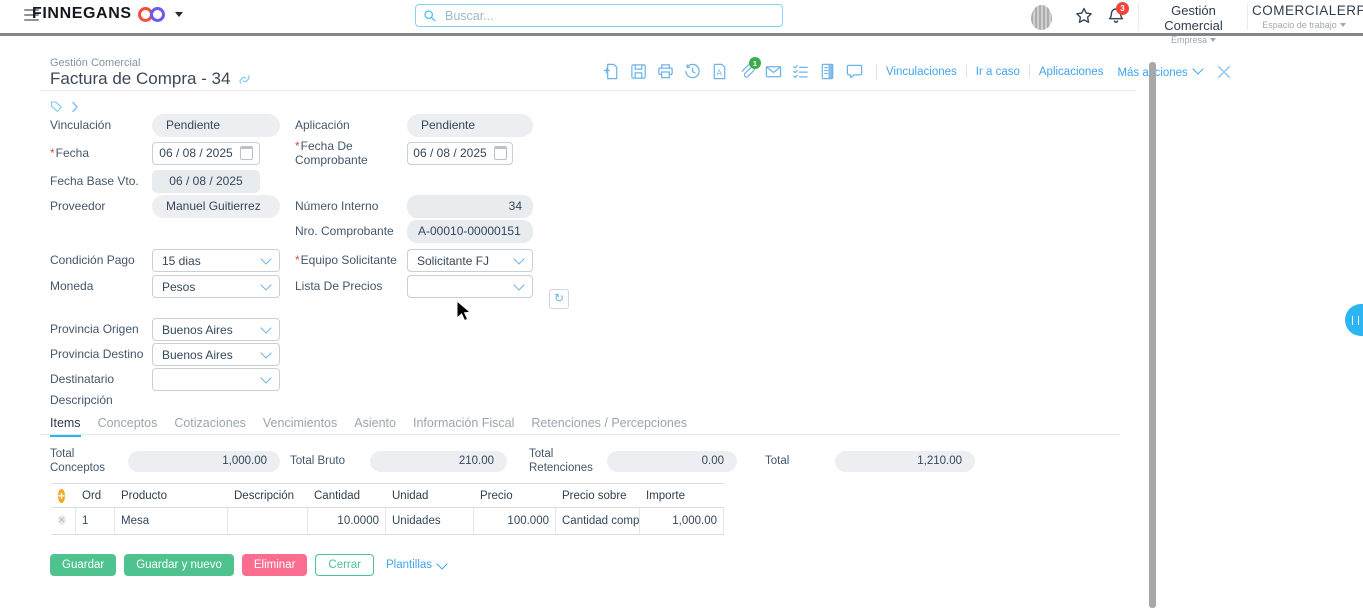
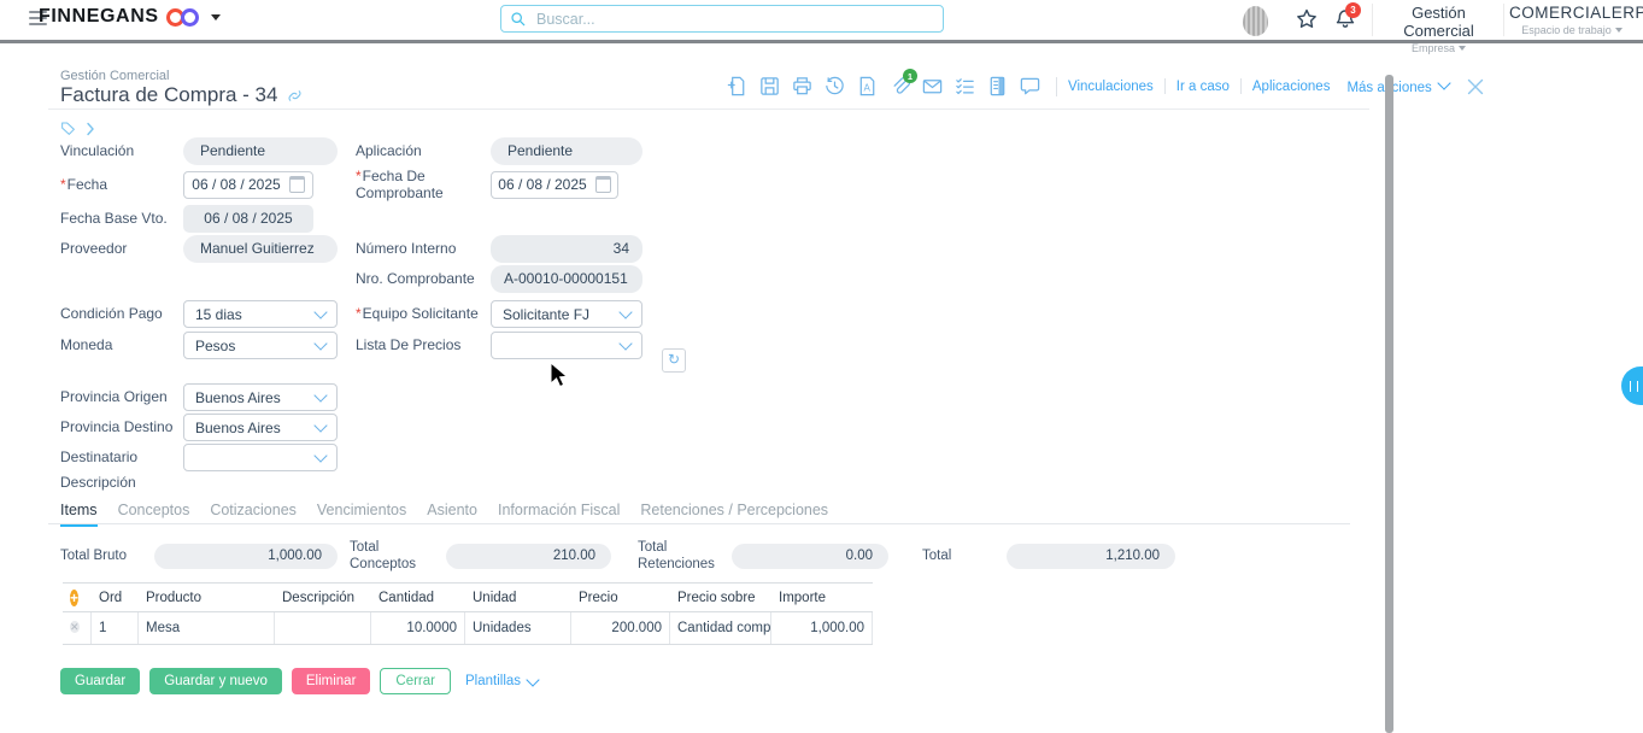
  FINNEGANS
  Buscar...
  3
  Gestión Comercial
  Empresa
  COMERCIALERP
  Espacio de trabajo
  Gestión Comercial
  Factura de Compra - 34
  A
  1
  Vinculaciones
  Ir a caso
  Aplicaciones
  Más aciones
  Vinculación
  Pendiente
  Aplicación
  Pendiente
  *Fecha
  06 / 08 / 2025
  *Fecha De Comprobante
  06 / 08 / 2025
  Fecha Base Vto.
  06 / 08 / 2025
  Proveedor
  Manuel Guitierrez
  Número Interno
  34
  Nro. Comprobante
  A-00010-00000151
  Condición Pago
  15 dias
  *Equipo Solicitante
  Solicitante FJ
  Moneda
  Pesos
  Lista De Precios
  ↻
  Provincia Origen
  Buenos Aires
  Provincia Destino
  Buenos Aires
  Destinatario
  Descripción
  Items
  Conceptos
  Cotizaciones
  Vencimientos
  Asiento
  Información Fiscal
  Retenciones / Percepciones
- Total Conceptos
+ Total Bruto
  1,000.00
- Total Bruto
+ Total Conceptos
  210.00
  Total Retenciones
  0.00
  Total
  1,210.00
  +
  Ord
  Producto
  Descripción
  Cantidad
  Unidad
  Precio
  Precio sobre
  Importe
  ✕
  1
  Mesa
  10.0000
  Unidades
- 100.000
+ 200.000
  Cantidad comp
  1,000.00
  Guardar
  Guardar y nuevo
  Eliminar
  Cerrar
  Plantillas
